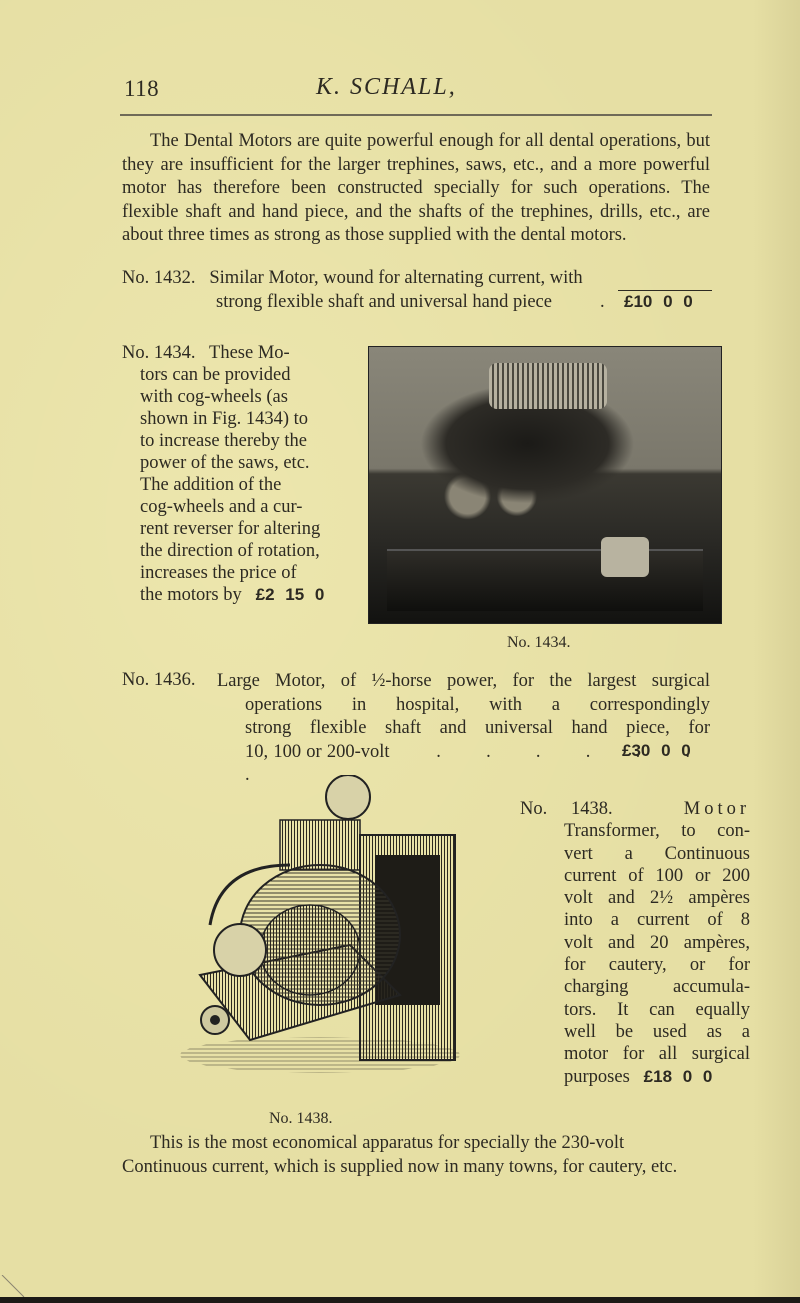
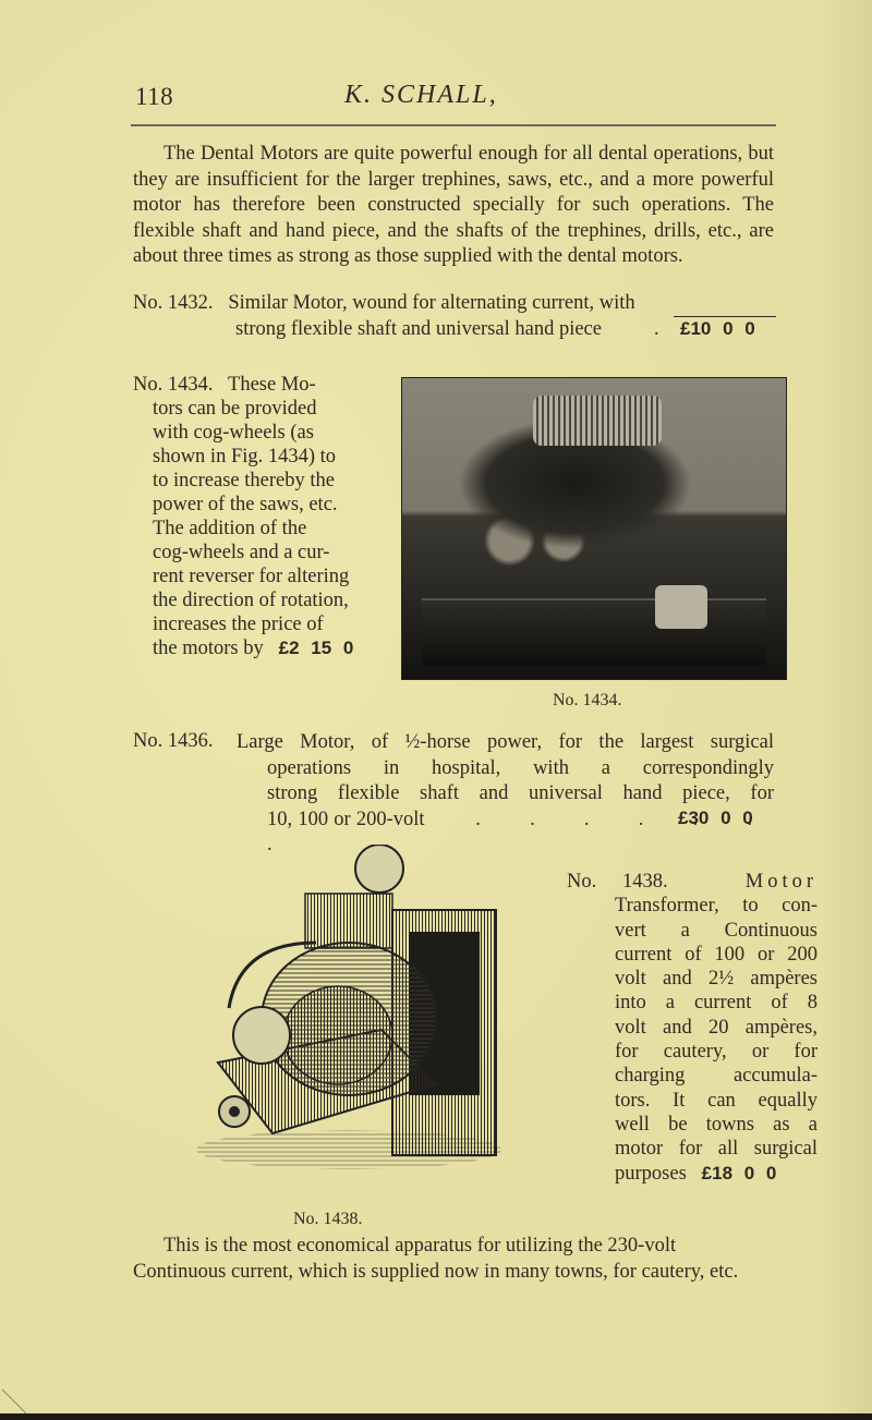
  118
  K. SCHALL,
  The Dental Motors are quite powerful enough for all dental operations, but they are insufficient for the larger trephines, saws, etc., and a more powerful motor has therefore been constructed specially for such operations. The flexible shaft and hand piece, and the shafts of the trephines, drills, etc., are about three times as strong as those supplied with the dental motors.
  No. 1432. Similar Motor, wound for alternating current, with
  strong flexible shaft and universal hand piece .
  £10 0 0
  No. 1434. These Mo-
  tors can be provided
  with cog-wheels (as
  shown in Fig. 1434) to
  to increase thereby the
  power of the saws, etc.
  The addition of the
  cog-wheels and a cur-
  rent reverser for altering
  the direction of rotation,
  increases the price of
  the motors by £2 15 0
  No. 1434.
  No. 1436.
  Large Motor, of ½-horse power, for the largest surgical
  operations in hospital, with a correspondingly
  strong flexible shaft and universal hand piece, for
  10, 100 or 200-volt . . . . . . .
  £30 0 0
  No. 1438. Motor
  Transformer, to con-
  vert a Continuous
  current of 100 or 200
  volt and 2½ ampères
  into a current of 8
  volt and 20 ampères,
  for cautery, or for
  charging accumula-
  tors. It can equally
- well be used as a
+ well be towns as a
  motor for all surgical
  purposes £18 0 0
  No. 1438.
- This is the most economical apparatus for specially the 230-volt Continuous current, which is supplied now in many towns, for cautery, etc.
+ This is the most economical apparatus for utilizing the 230-volt Continuous current, which is supplied now in many towns, for cautery, etc.
